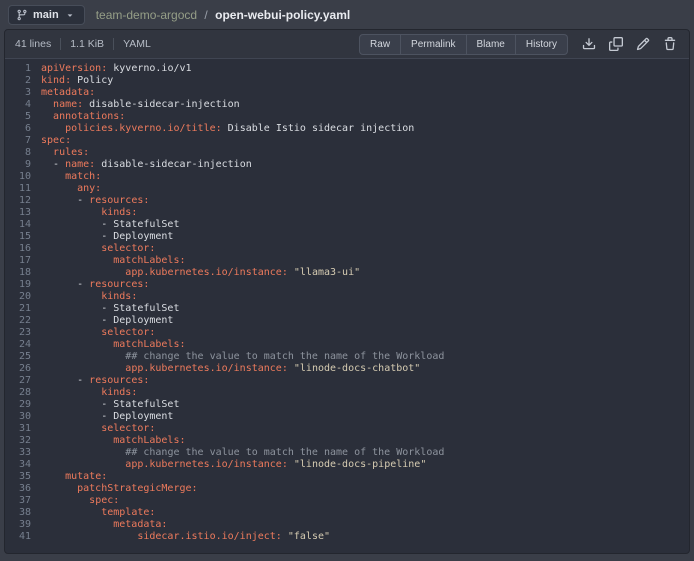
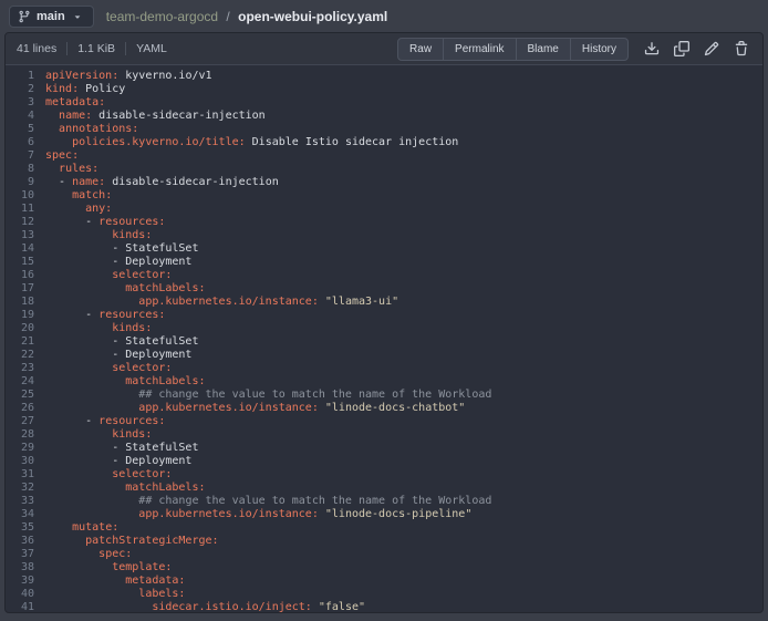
  main
  team-demo-argocd / open-webui-policy.yaml
  41 lines
  1.1 KiB
  YAML
  Raw
  Permalink
  Blame
  History
  1 apiVersion: kyverno.io/v1
  2 kind: Policy
  3 metadata:
  4 name: disable-sidecar-injection
  5 annotations:
  6 policies.kyverno.io/title: Disable Istio sidecar injection
  7 spec:
  8 rules:
  9 - name: disable-sidecar-injection
  10 match:
  11 any:
  12 - resources:
  13 kinds:
  14 - StatefulSet
  15 - Deployment
  16 selector:
  17 matchLabels:
  18 app.kubernetes.io/instance: "llama3-ui"
  19 - resources:
  20 kinds:
  21 - StatefulSet
  22 - Deployment
  23 selector:
  24 matchLabels:
  25 ## change the value to match the name of the Workload
  26 app.kubernetes.io/instance: "linode-docs-chatbot"
  27 - resources:
  28 kinds:
  29 - StatefulSet
  30 - Deployment
  31 selector:
  32 matchLabels:
  33 ## change the value to match the name of the Workload
  34 app.kubernetes.io/instance: "linode-docs-pipeline"
  35 mutate:
  36 patchStrategicMerge:
  37 spec:
  38 template:
  39 metadata:
+ 40 labels:
  41 sidecar.istio.io/inject: "false"
